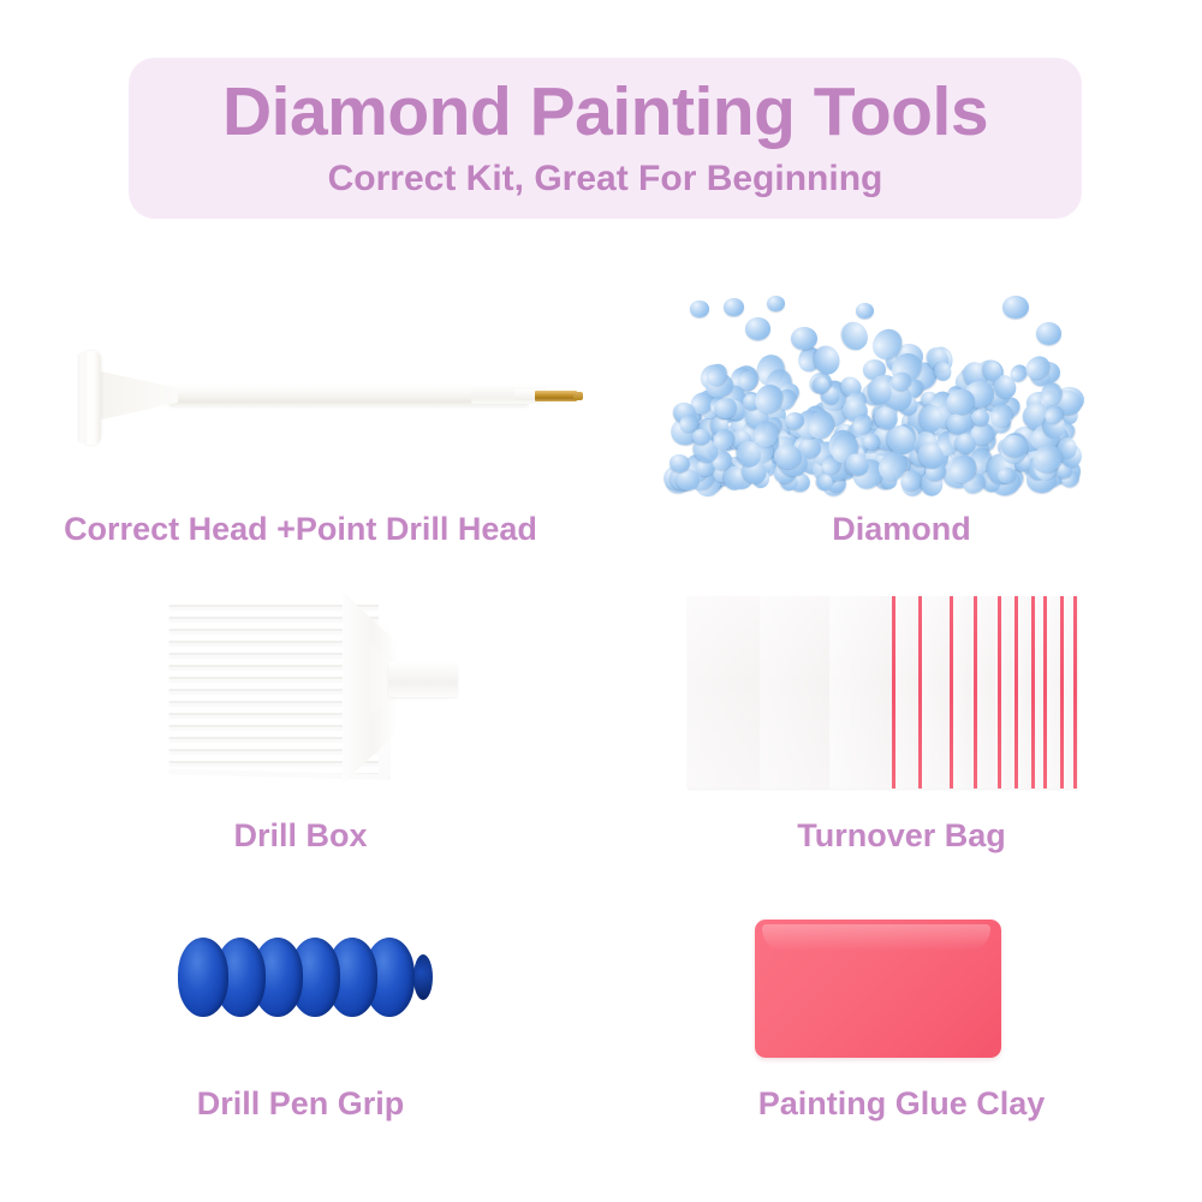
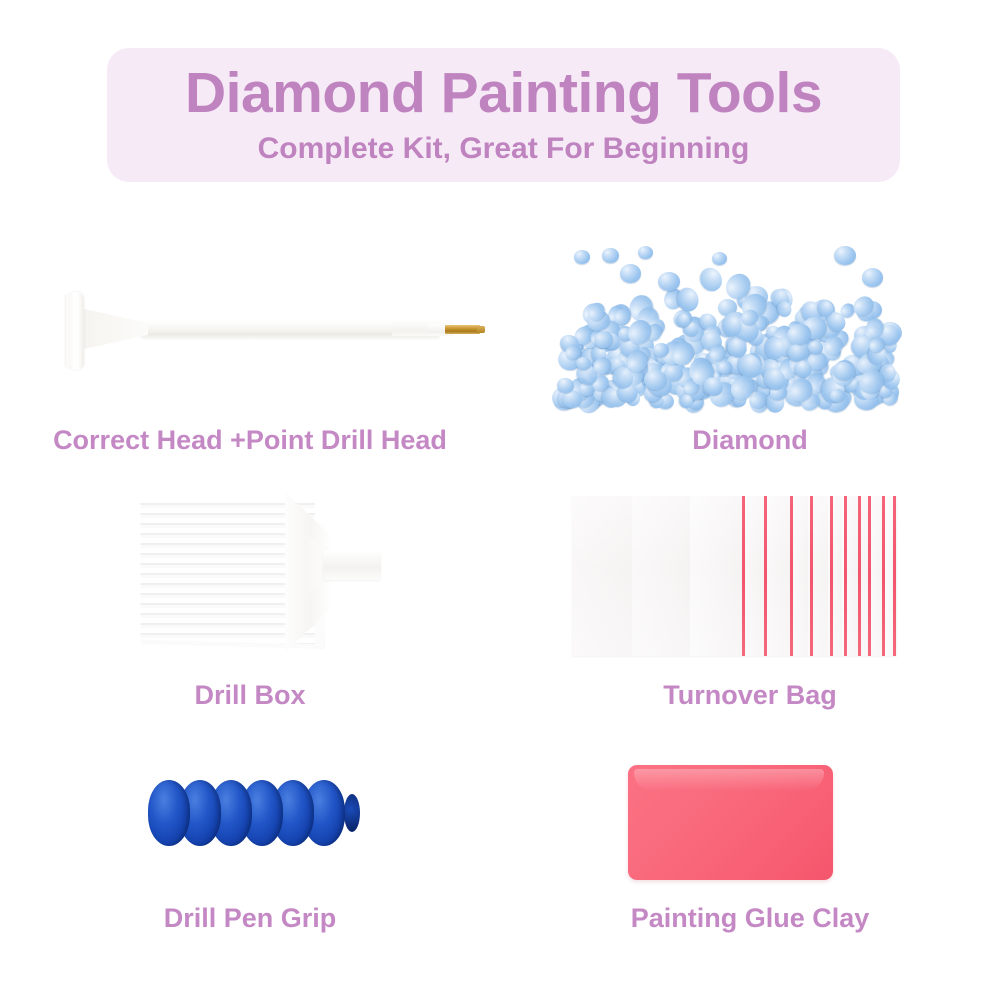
  Diamond Painting Tools
- Correct Kit, Great For Beginning
+ Complete Kit, Great For Beginning
  Correct Head +Point Drill Head
  Diamond
  Drill Box
  Turnover Bag
  Drill Pen Grip
  Painting Glue Clay
